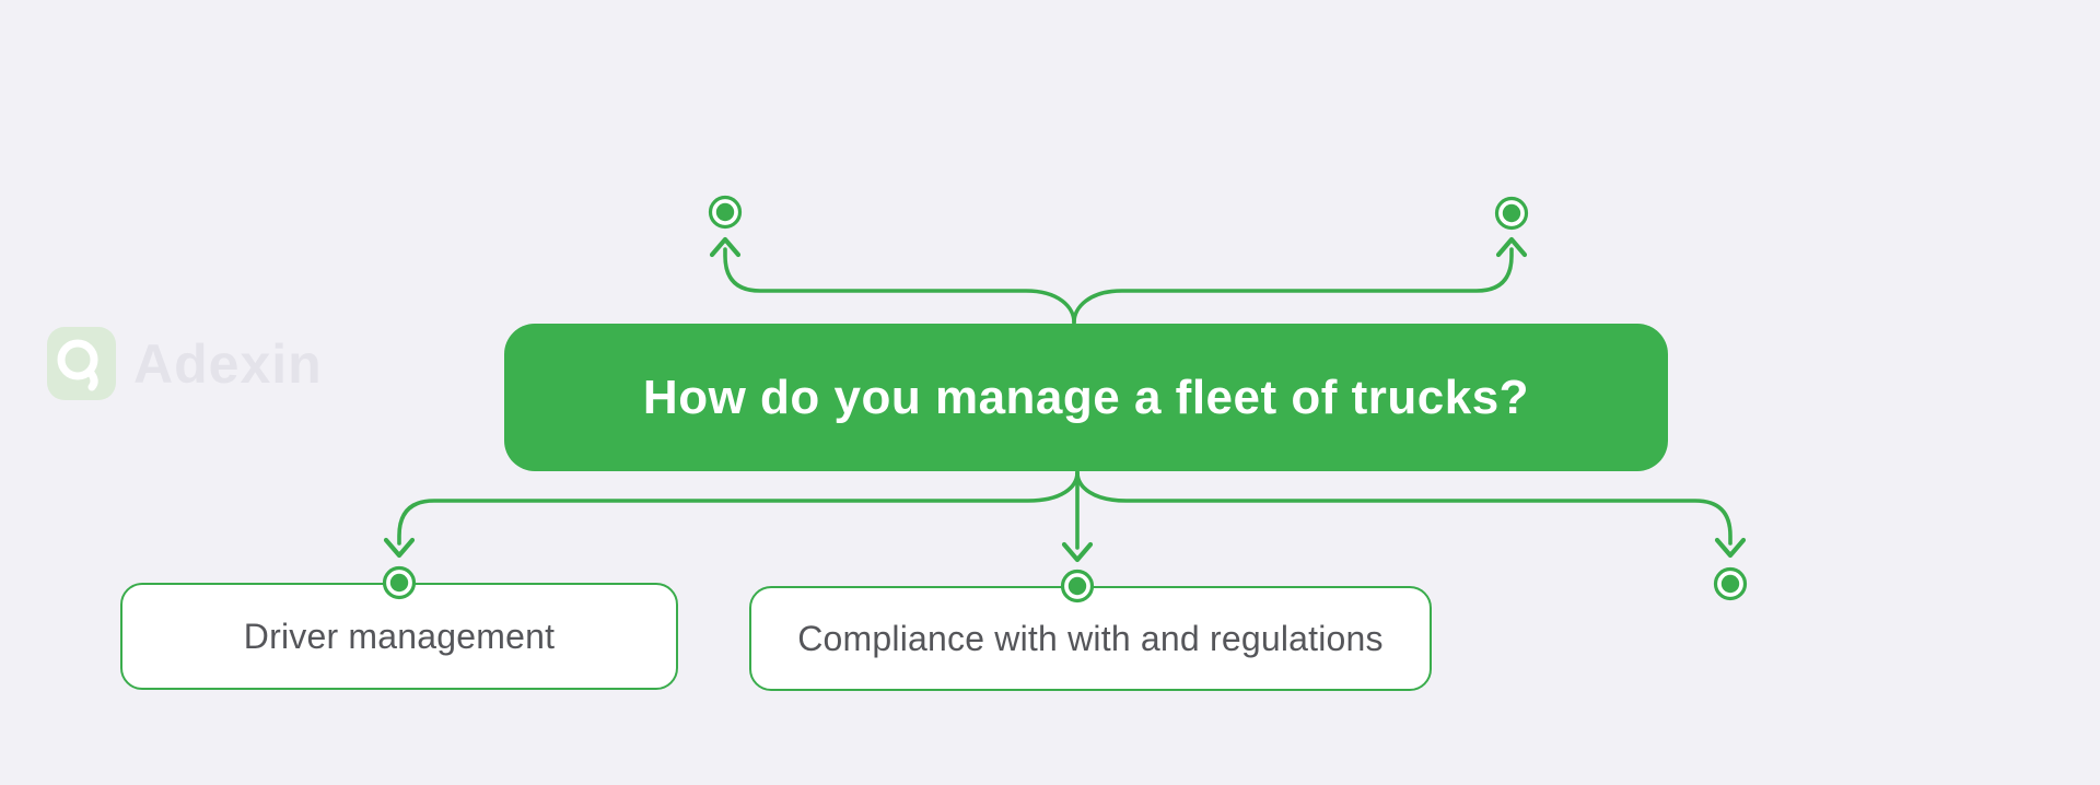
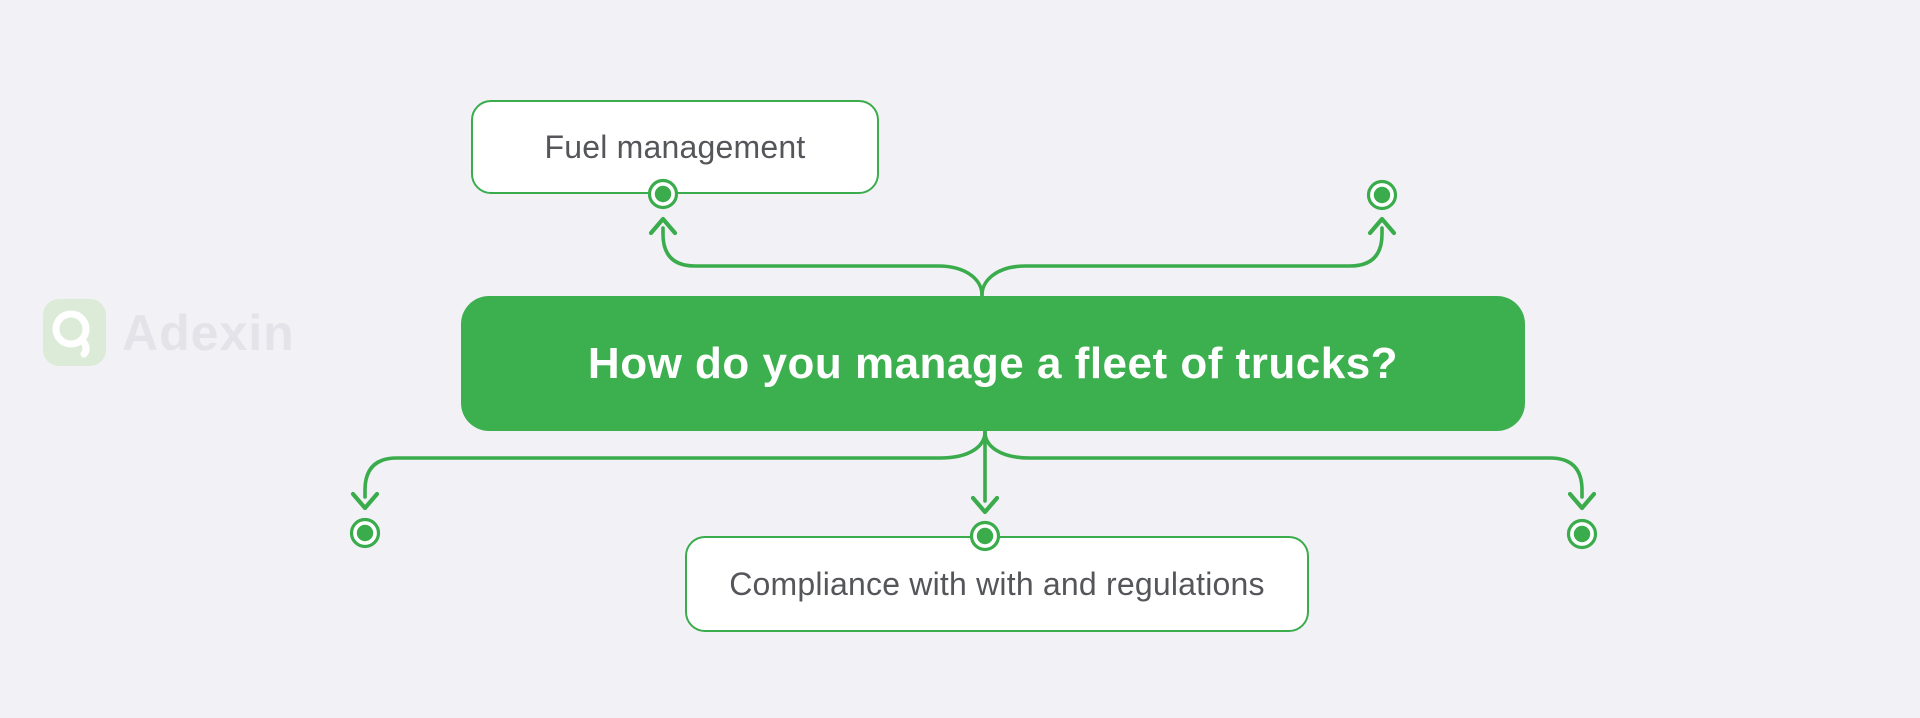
+ Fuel management
  How do you manage a fleet of trucks?
- Driver management
  Compliance with with and regulations
